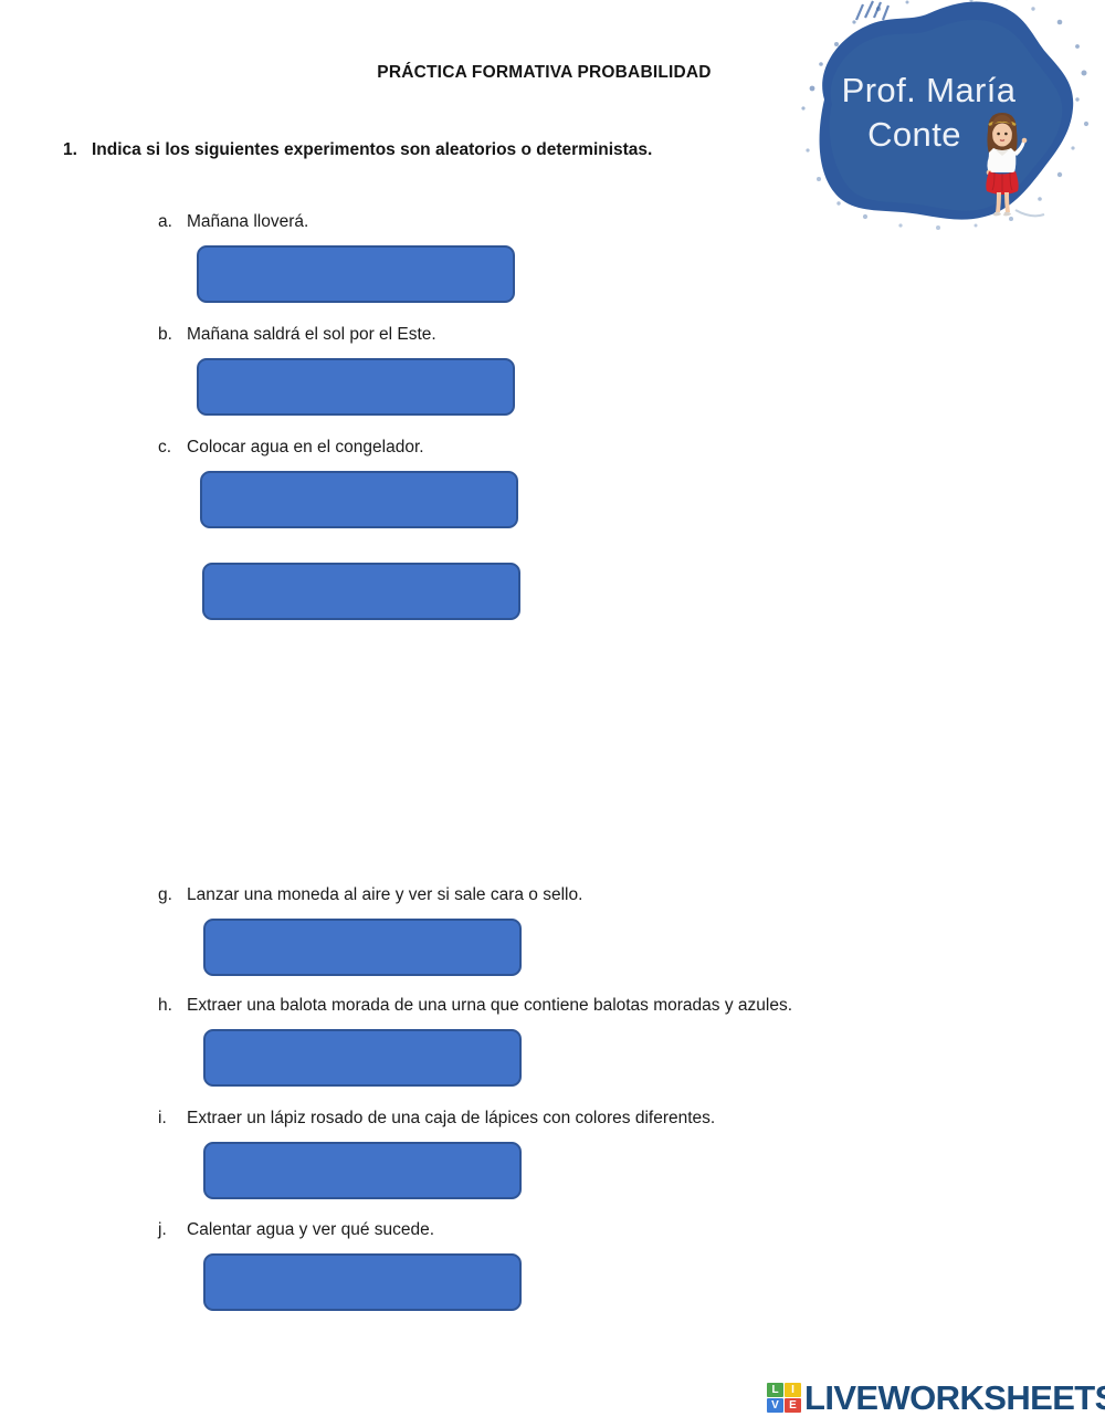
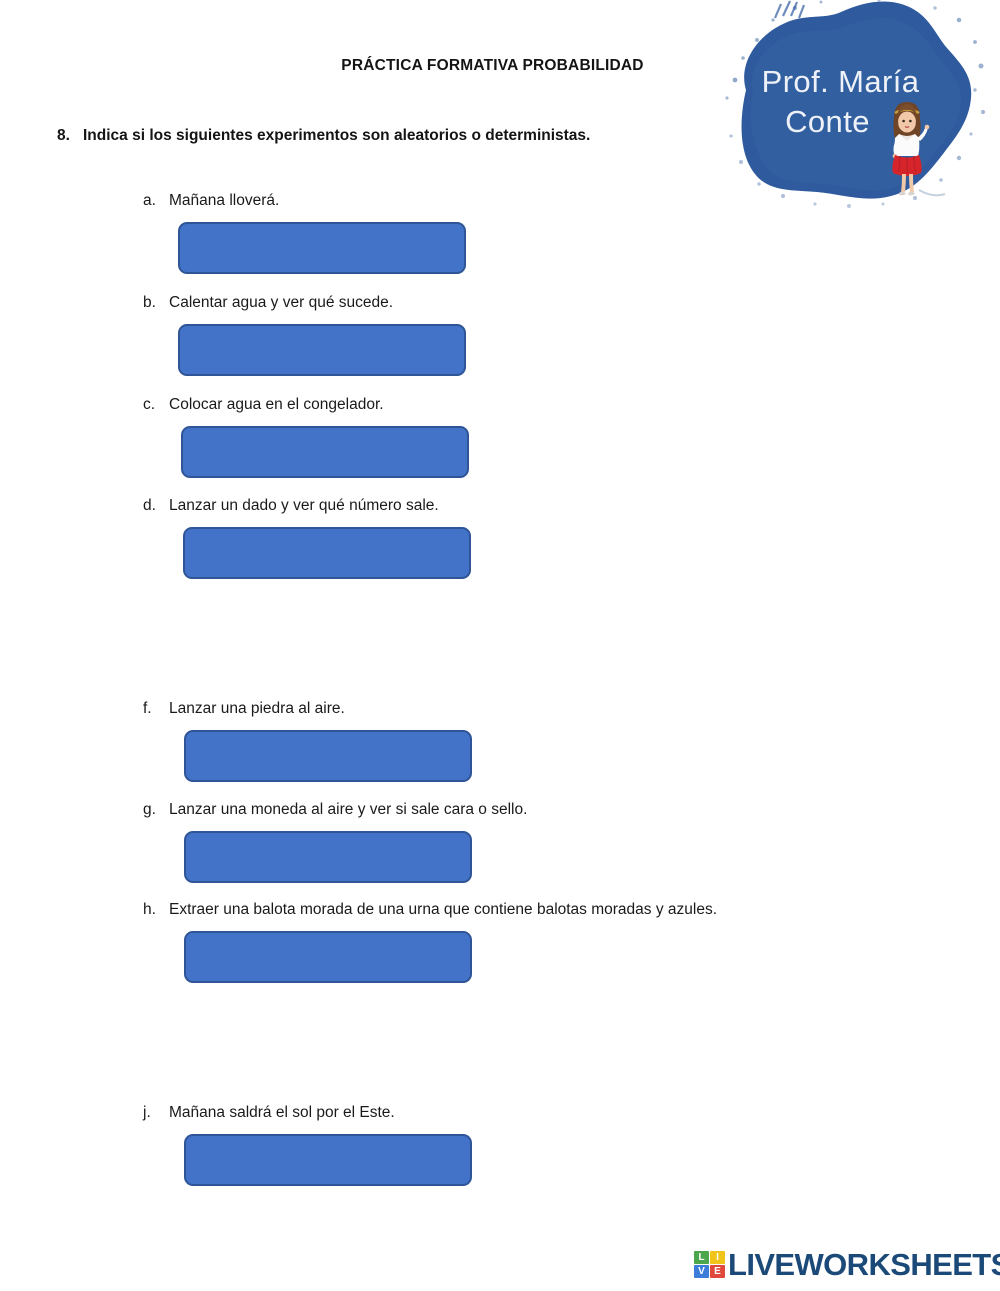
  Prof. María
  Conte
  PRÁCTICA FORMATIVA PROBABILIDAD
- 1.
+ 8.
  Indica si los siguientes experimentos son aleatorios o deterministas.
  a.
  Mañana lloverá.
  b.
- Mañana saldrá el sol por el Este.
+ Calentar agua y ver qué sucede.
  c.
  Colocar agua en el congelador.
+ d.
+ Lanzar un dado y ver qué número sale.
+ f.
+ Lanzar una piedra al aire.
  g.
  Lanzar una moneda al aire y ver si sale cara o sello.
  h.
  Extraer una balota morada de una urna que contiene balotas moradas y azules.
- i.
- Extraer un lápiz rosado de una caja de lápices con colores diferentes.
  j.
- Calentar agua y ver qué sucede.
+ Mañana saldrá el sol por el Este.
  L
  I
  V
  E
  LIVEWORKSHEET
